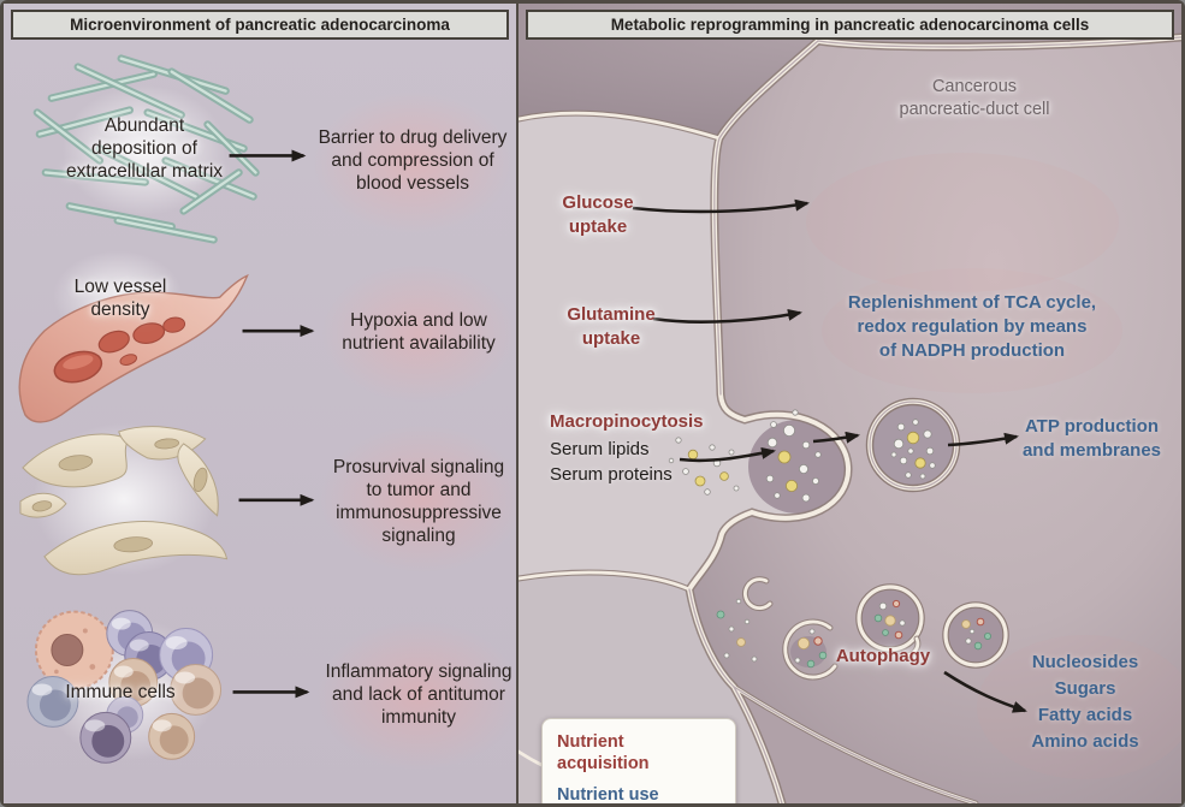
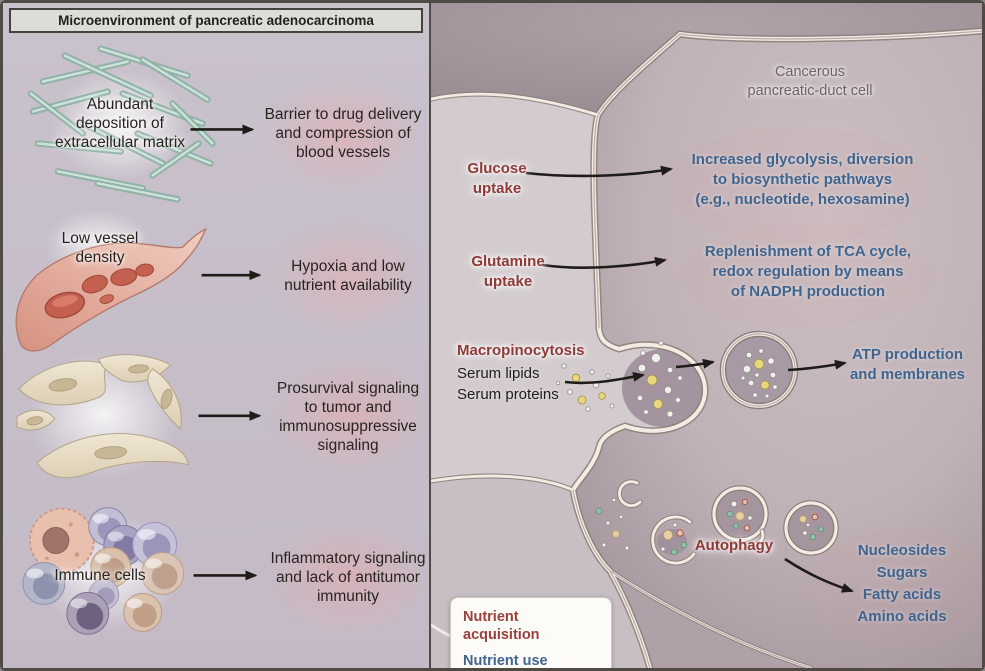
  Microenvironment of pancreatic adenocarcinoma
  Abundant
  deposition of
  extracellular matrix
  Barrier to drug delivery
  and compression of
  blood vessels
  Low vessel
  density
  Hypoxia and low
  nutrient availability
  Prosurvival signaling
  to tumor and
  immunosuppressive
  signaling
  Immune cells
  Inflammatory signaling
  and lack of antitumor
  immunity
- Metabolic reprogramming in pancreatic adenocarcinoma cells
  Cancerous
  pancreatic-duct cell
  Glucose
  uptake
+ Increased glycolysis, diversion
+ to biosynthetic pathways
+ (e.g., nucleotide, hexosamine)
  Glutamine
  uptake
  Replenishment of TCA cycle,
  redox regulation by means
  of NADPH production
  Macropinocytosis
  Serum lipids
  Serum proteins
  ATP production
  and membranes
  Autophagy
  Nucleosides
  Sugars
  Fatty acids
  Amino acids
  Nutrient acquisition
  Nutrient use
